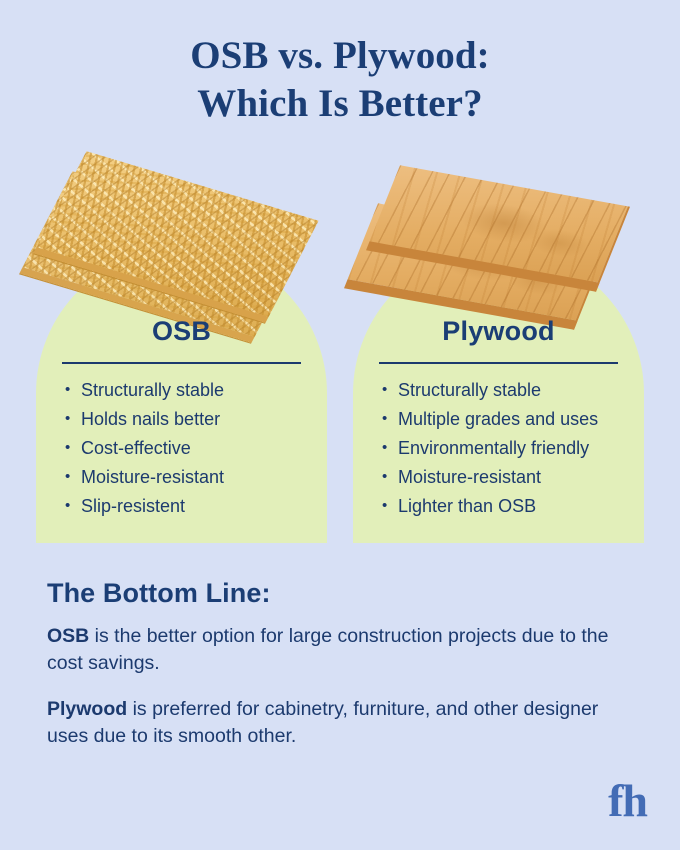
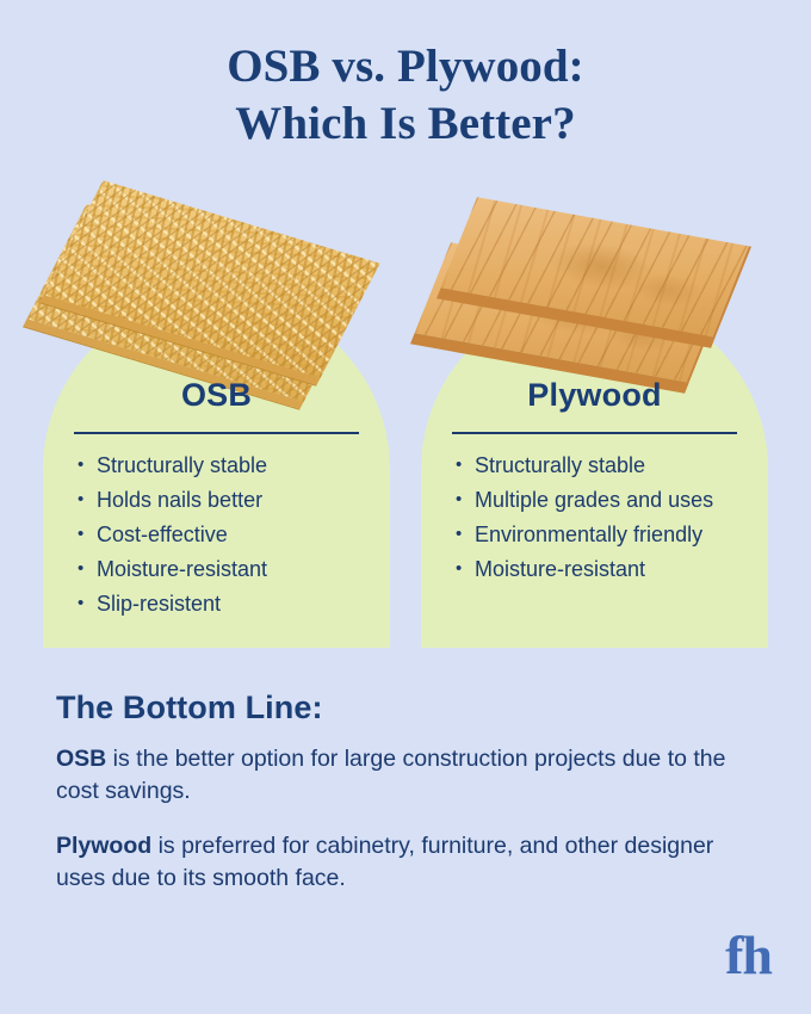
  OSB vs. Plywood:
  Which Is Better?
  OSB
  Structurally stable
  Holds nails better
  Cost-effective
  Moisture-resistant
  Slip-resistent
  Plywood
  Structurally stable
  Multiple grades and uses
  Environmentally friendly
  Moisture-resistant
- Lighter than OSB
  The Bottom Line:
  OSB is the better option for large construction projects due to the cost savings.
- Plywood is preferred for cabinetry, furniture, and other designer uses due to its smooth other.
+ Plywood is preferred for cabinetry, furniture, and other designer uses due to its smooth face.
  fh
